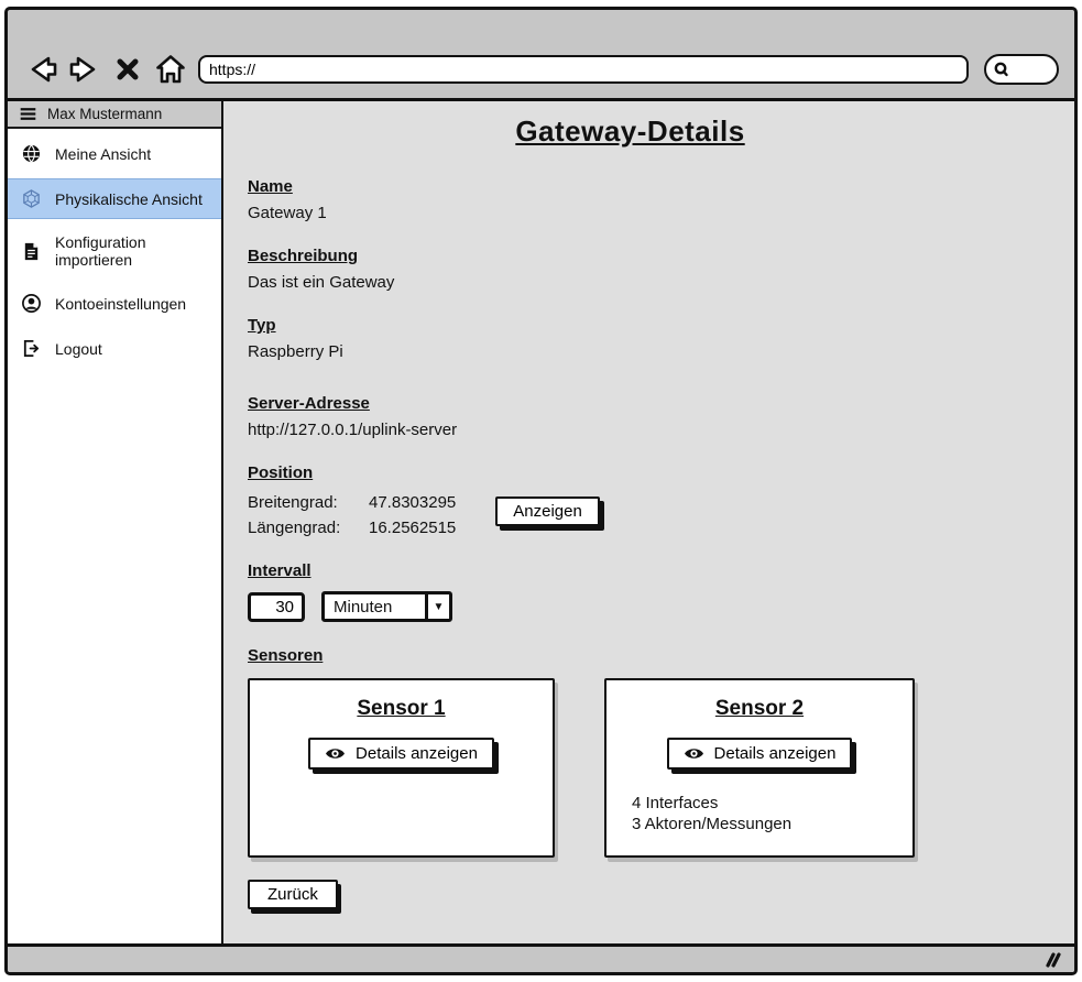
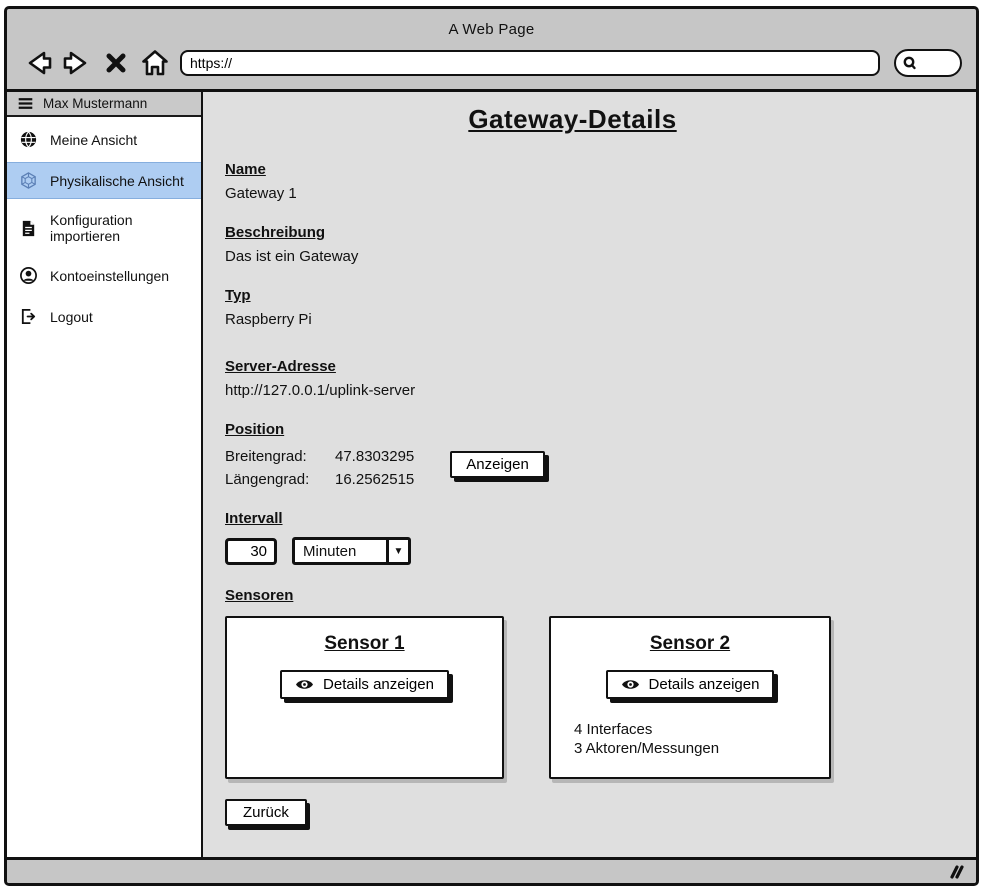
+ A Web Page
  https://
  Max Mustermann
  Meine Ansicht
  Physikalische Ansicht
  Konfiguration importieren
  Kontoeinstellungen
  Logout
  Gateway-Details
  Name
  Gateway 1
  Beschreibung
  Das ist ein Gateway
  Typ
  Raspberry Pi
  Server-Adresse
  http://127.0.0.1/uplink-server
  Position
  Breitengrad:
  47.8303295
  Längengrad:
  16.2562515
  Anzeigen
  Intervall
  30
  Minuten
  ▼
  Sensoren
  Sensor 1
  Details anzeigen
  Sensor 2
  Details anzeigen
  4 Interfaces
  3 Aktoren/Messungen
  Zurück
